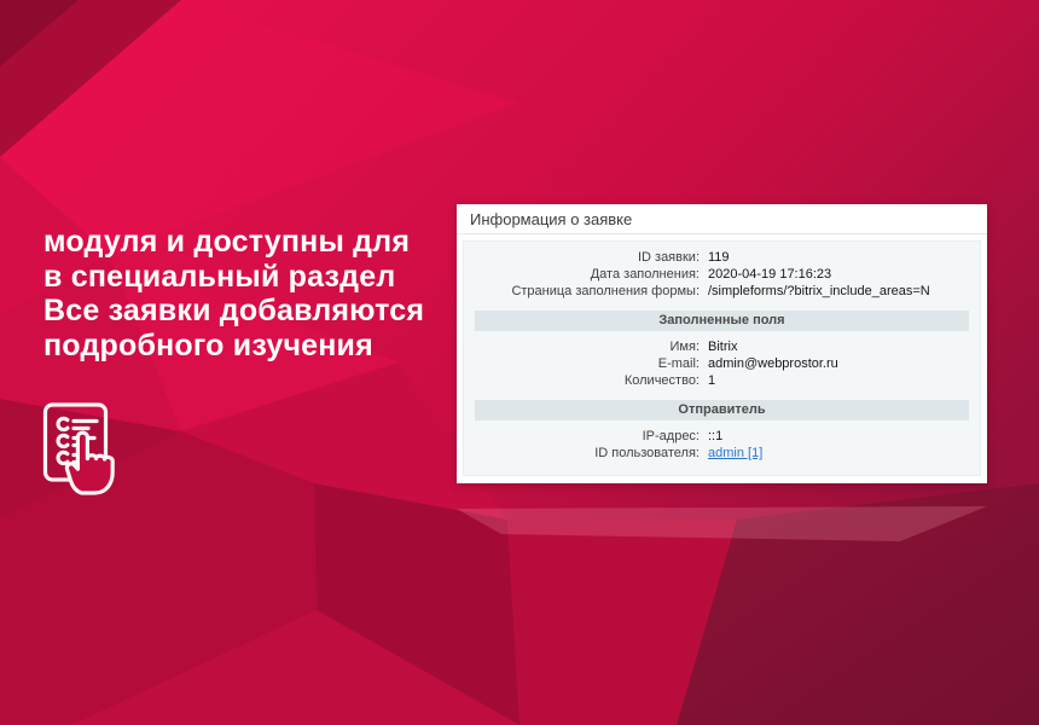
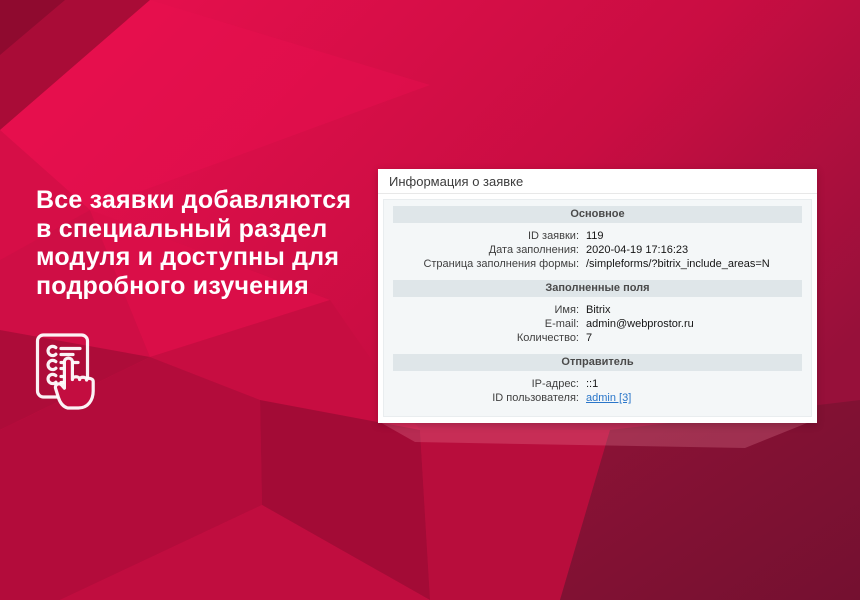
- модуля и доступны для
+ Все заявки добавляются
  в специальный раздел
- Все заявки добавляются
+ модуля и доступны для
  подробного изучения
  Информация о заявке
+ Основное
  ID заявки:
  119
  Дата заполнения:
  2020-04-19 17:16:23
  Страница заполнения формы:
  /simpleforms/?bitrix_include_areas=N
  Заполненные поля
  Имя:
  Bitrix
  E-mail:
  admin@webprostor.ru
  Количество:
- 1
+ 7
  Отправитель
  IP-адрес:
  ::1
  ID пользователя:
- admin [1]
+ admin [3]
